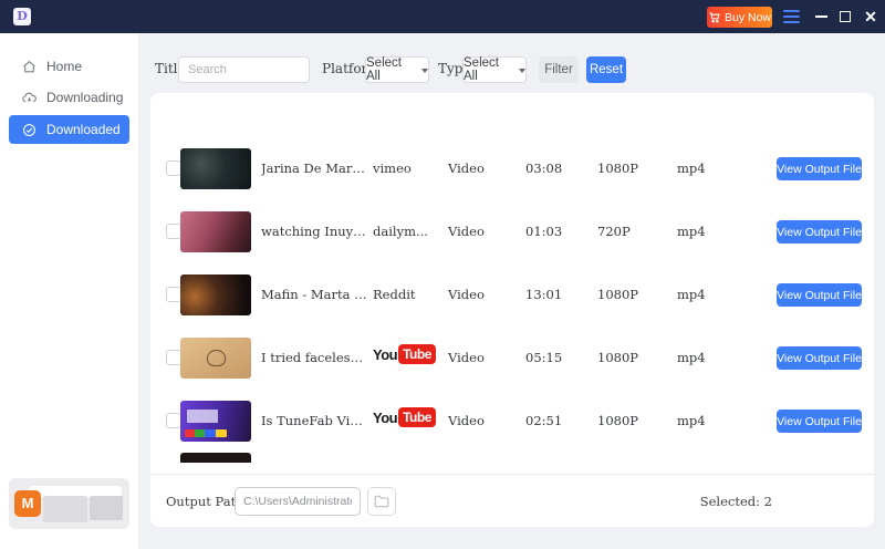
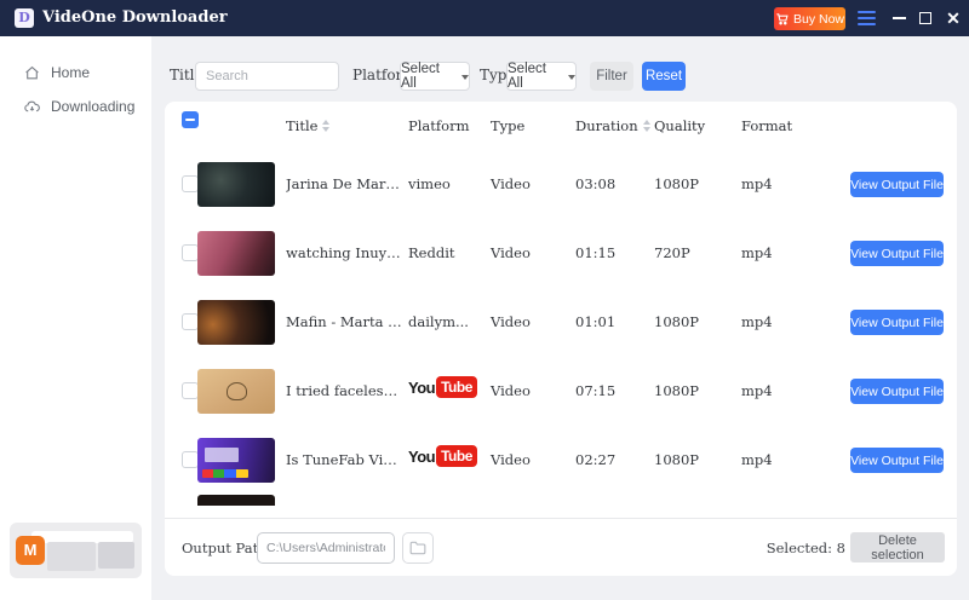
  D
+ VideOne Downloader
  Buy Now
  ✕
  Home
  Downloading
- Downloaded
  M
  Titl
  Search
  Platfo
  Select All
  Typ
  Select All
  Filter
  Reset
+ Title
+ Platform
+ Type
+ Duration
+ Quality
+ Format
  Jarina De Marco
  vimeo
  Video
  03:08
  1080P
  mp4
  View Output File
- dailym...
+ Reddit
  Video
- 01:03
+ 01:15
  720P
  mp4
  View Output File
- Reddit
+ dailym...
  Video
- 13:01
+ 01:01
  1080P
  mp4
  View Output File
  You
  Tube
  Video
- 05:15
+ 07:15
  1080P
  mp4
  View Output File
  You
  Tube
  Video
- 02:51
+ 02:27
  1080P
  mp4
  View Output File
  Output Pat
  C:\Users\Administrat
- Selected: 2
+ Selected: 8
+ Delete selection
